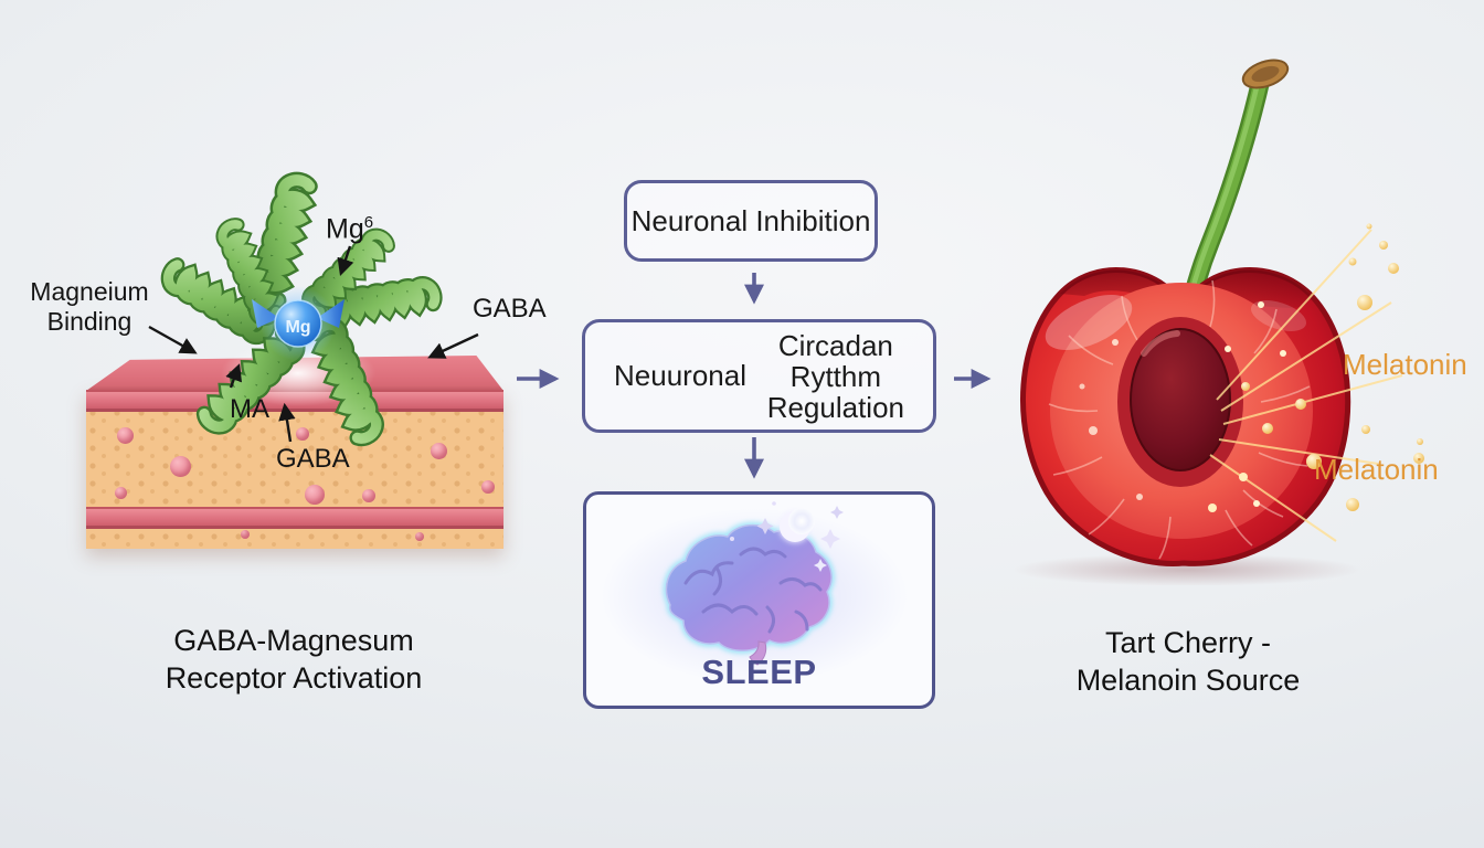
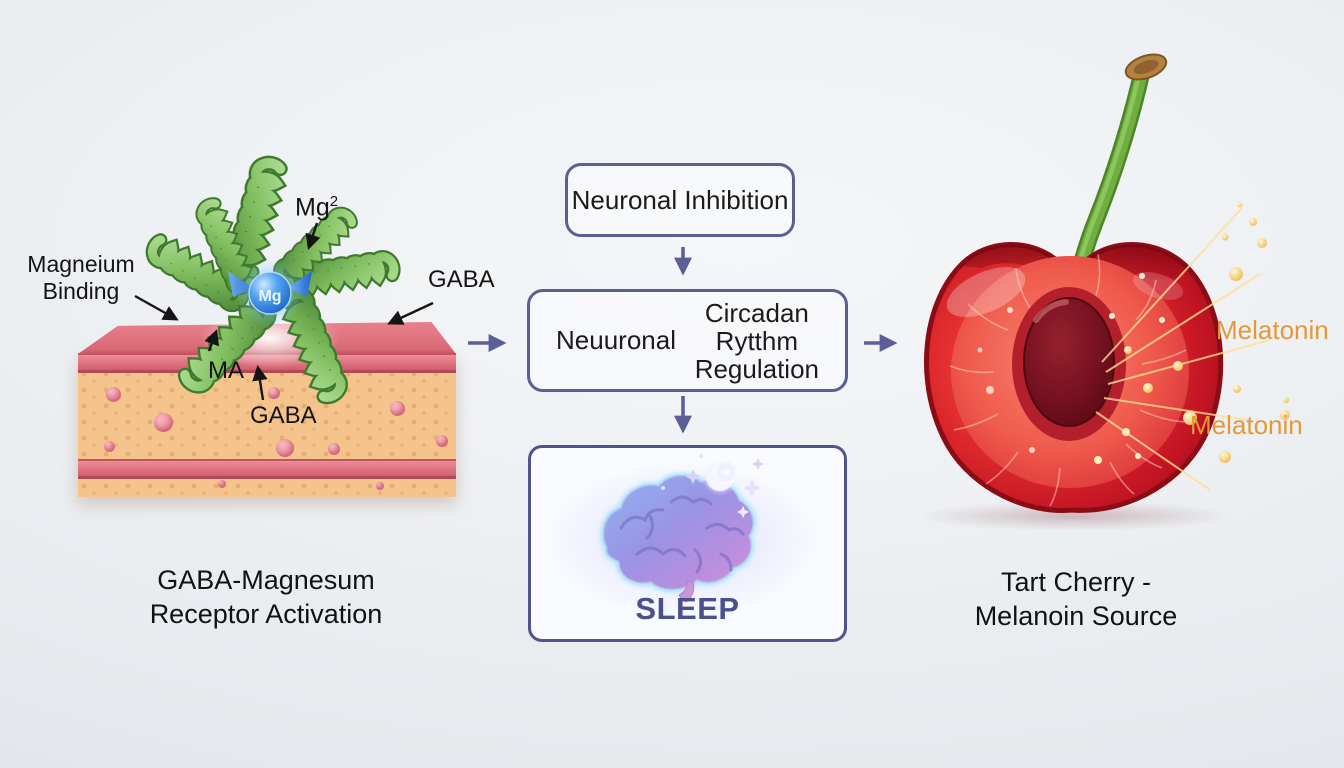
  Mg
  Neuronal Inhibition
  Neuuronal
  Circadan
  Rytthm
  Regulation
  SLEEP
  Magneium
  Binding
- Mg6
+ Mg2
  GABA
  MA
  GABA
  GABA-Magnesum
  Receptor Activation
  Tart Cherry -
  Melanoin Source
  Melatonin
  Melatonin
